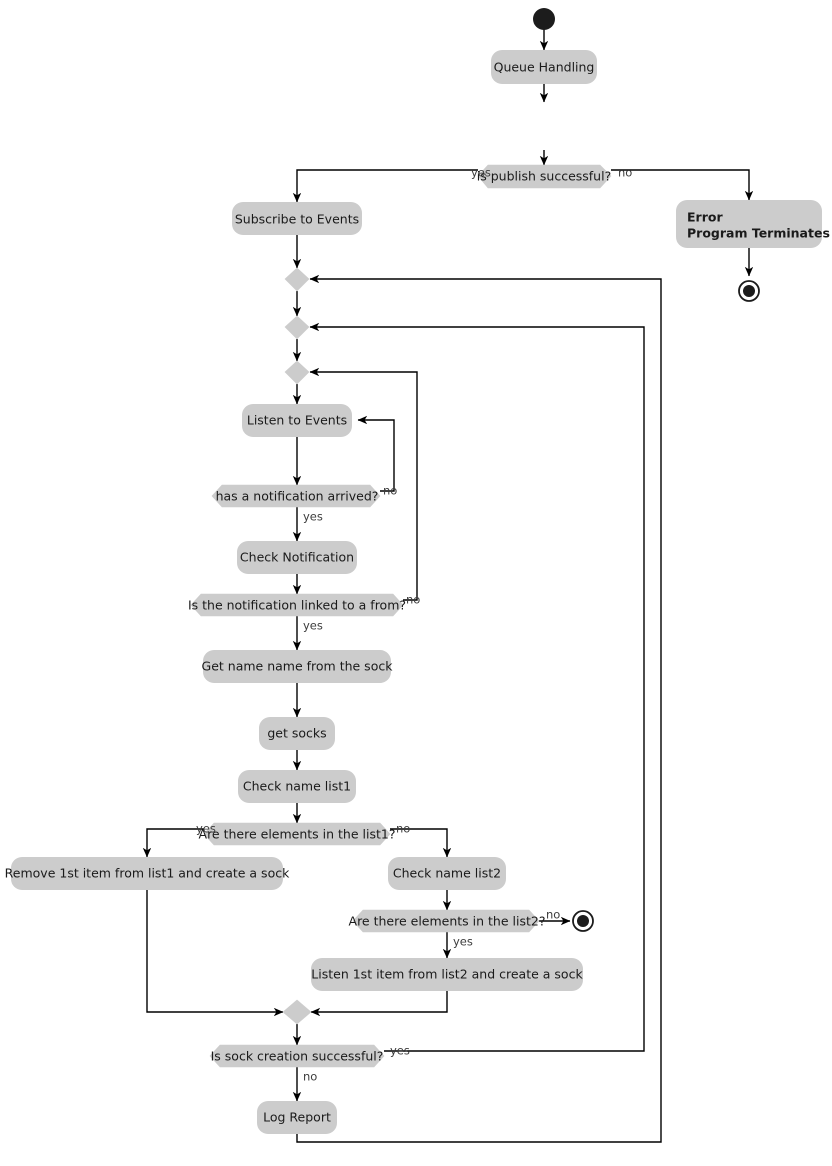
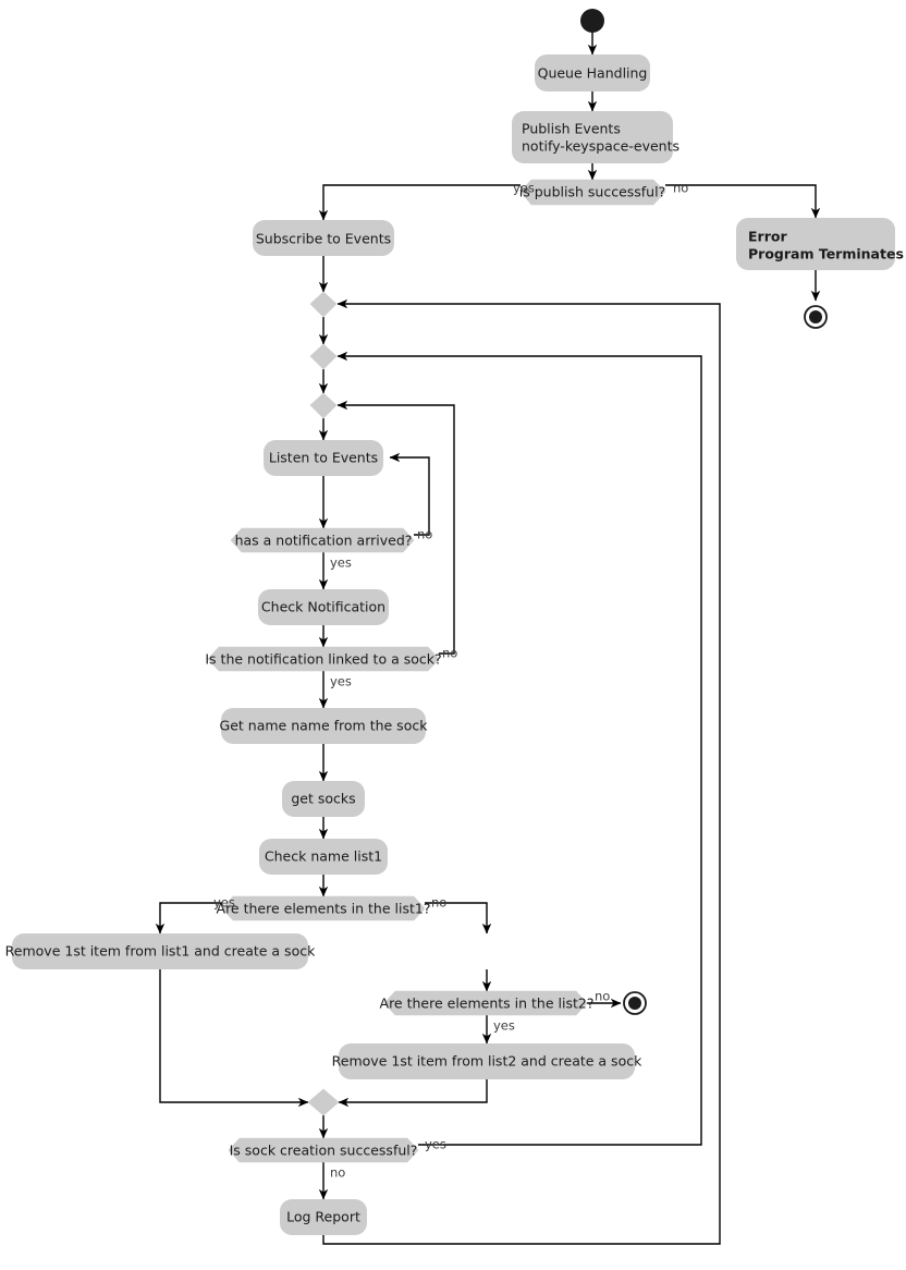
  Queue Handling
+ Publish Events
+ notify-keyspace-events
  is publish successful?
  Error
  Program Terminates
  Subscribe to Events
  Listen to Events
  has a notification arrived?
  Check Notification
- Is the notification linked to a from?
+ Is the notification linked to a sock?
  Get name name from the sock
  get socks
  Check name list1
  Are there elements in the list1?
  Remove 1st item from list1 and create a sock
- Check name list2
  Are there elements in the list2?
- Listen 1st item from list2 and create a sock
+ Remove 1st item from list2 and create a sock
  Is sock creation successful?
  Log Report
  no
  yes
  no
  yes
  no
  yes
  yes
  no
  no
  yes
  yes
  no
